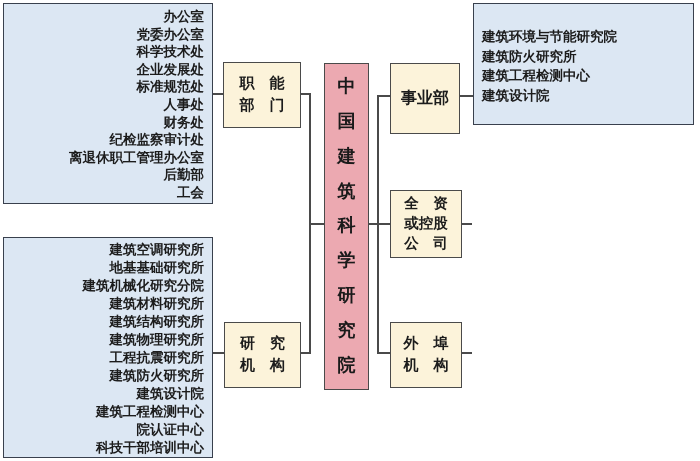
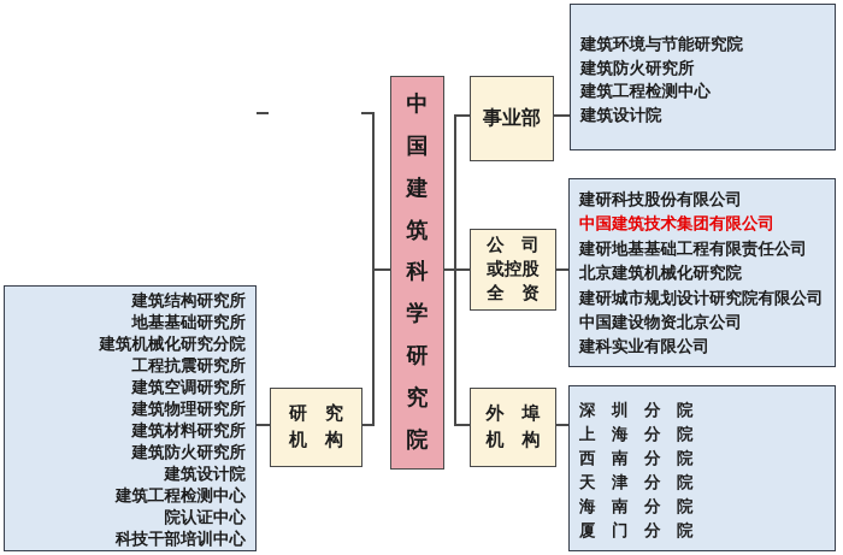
- 办公室
- 党委办公室
- 科学技术处
- 企业发展处
- 标准规范处
- 人事处
- 财务处
- 纪检监察审计处
- 离退休职工管理办公室
- 后勤部
- 工会
- 建筑空调研究所
+ 建筑结构研究所
  地基基础研究所
  建筑机械化研究分院
- 建筑材料研究所
+ 工程抗震研究所
- 建筑结构研究所
+ 建筑空调研究所
  建筑物理研究所
- 工程抗震研究所
+ 建筑材料研究所
  建筑防火研究所
  建筑设计院
  建筑工程检测中心
  院认证中心
  科技干部培训中心
- 职 能
- 部 门
  研 究
  机 构
  事业部
- 全 资
+ 公 司
  或控股
- 公 司
+ 全 资
  外 埠
  机 构
  中
  国
  建
  筑
  科
  学
  研
  究
  院
  建筑环境与节能研究院
  建筑防火研究所
  建筑工程检测中心
  建筑设计院
+ 建研科技股份有限公司
+ 中国建筑技术集团有限公司
+ 建研地基基础工程有限责任公司
+ 北京建筑机械化研究院
+ 建研城市规划设计研究院有限公司
+ 中国建设物资北京公司
+ 建科实业有限公司
+ 深 圳 分 院
+ 上 海 分 院
+ 西 南 分 院
+ 天 津 分 院
+ 海 南 分 院
+ 厦 门 分 院
